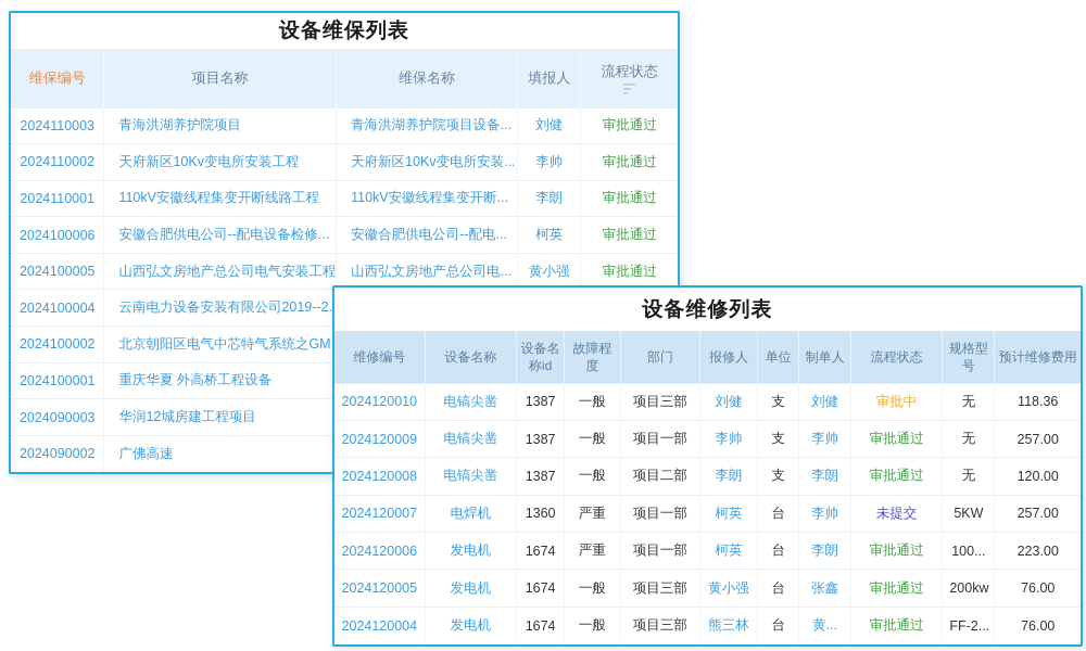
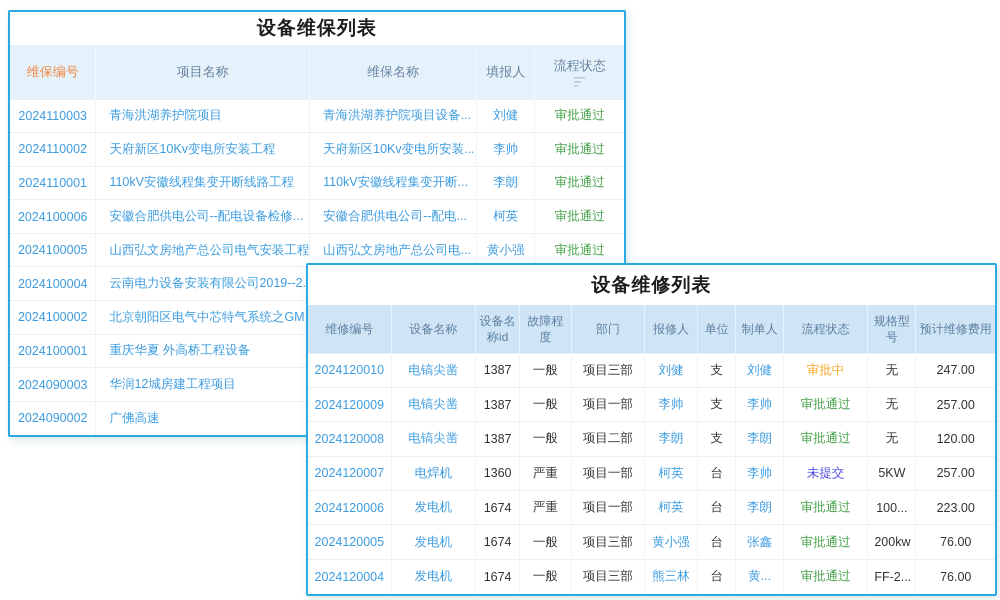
  设备维保列表
  维保编号	项目名称	维保名称	填报人	流程状态
  2024110003	青海洪湖养护院项目	青海洪湖养护院项目设备...	刘健	审批通过
  2024110002	天府新区10Kv变电所安装工程	天府新区10Kv变电所安装...	李帅	审批通过
  2024110001	110kV安徽线程集变开断线路工程	110kV安徽线程集变开断...	李朗	审批通过
  2024100006	安徽合肥供电公司--配电设备检修...	安徽合肥供电公司--配电...	柯英	审批通过
  2024100005	山西弘文房地产总公司电气安装工程	山西弘文房地产总公司电...	黄小强	审批通过
  2024100004	云南电力设备安装有限公司2019--2.
  2024100002	北京朝阳区电气中芯特气系统之GM
  2024100001	重庆华夏 外高桥工程设备
  2024090003	华润12城房建工程项目
  2024090002	广佛高速
  设备维修列表
  维修编号	设备名称	设备名称id	故障程度	部门	报修人	单位	制单人	流程状态	规格型号	预计维修费用
- 2024120010	电镐尖凿	1387	一般	项目三部	刘健	支	刘健	审批中	无	118.36
+ 2024120010	电镐尖凿	1387	一般	项目三部	刘健	支	刘健	审批中	无	247.00
  2024120009	电镐尖凿	1387	一般	项目一部	李帅	支	李帅	审批通过	无	257.00
  2024120008	电镐尖凿	1387	一般	项目二部	李朗	支	李朗	审批通过	无	120.00
  2024120007	电焊机	1360	严重	项目一部	柯英	台	李帅	未提交	5KW	257.00
  2024120006	发电机	1674	严重	项目一部	柯英	台	李朗	审批通过	100...	223.00
  2024120005	发电机	1674	一般	项目三部	黄小强	台	张鑫	审批通过	200kw	76.00
  2024120004	发电机	1674	一般	项目三部	熊三林	台	黄...	审批通过	FF-2...	76.00
